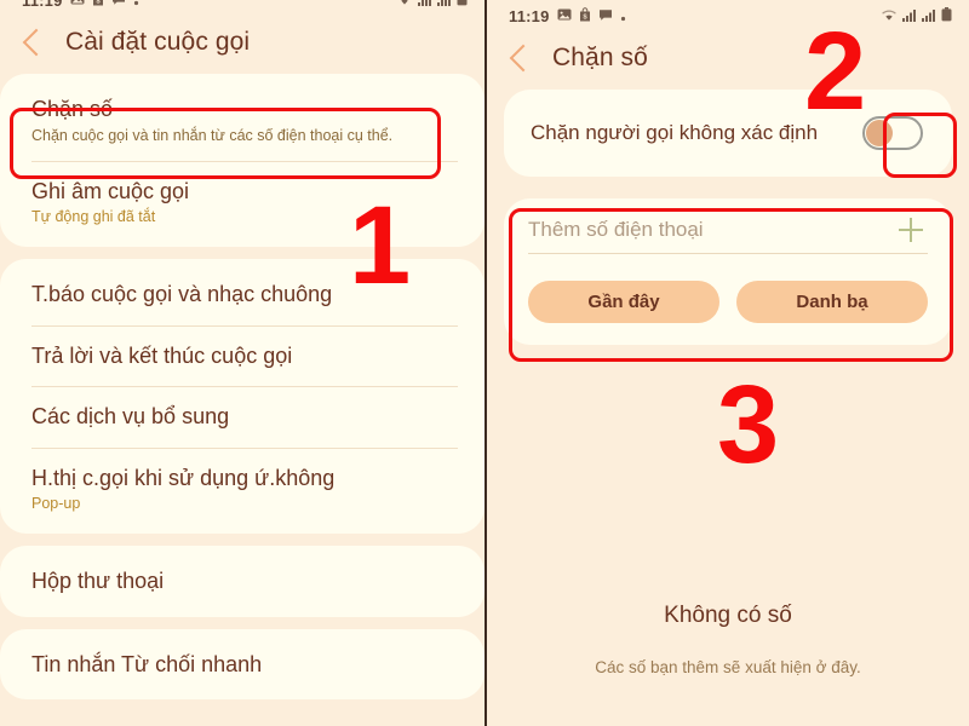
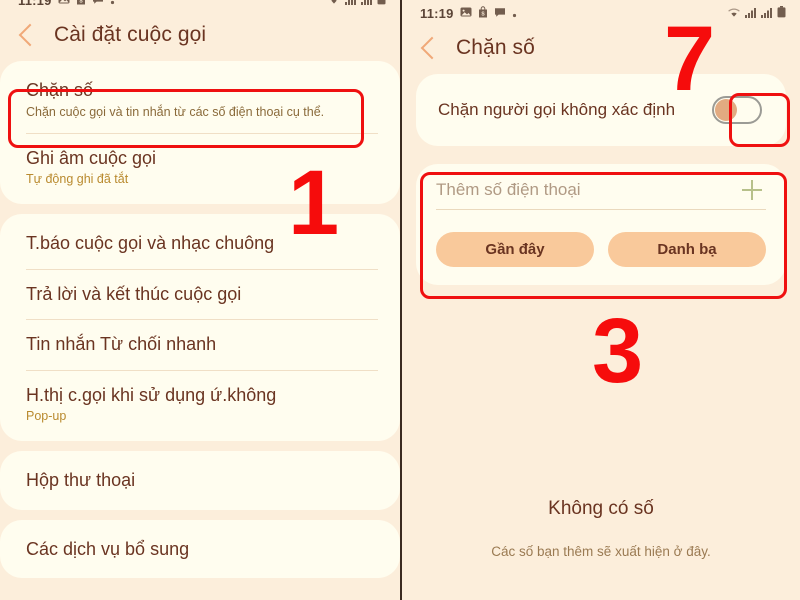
  11:19
  Cài đặt cuộc gọi
  Chặn số
  Chặn cuộc gọi và tin nhắn từ các số điện thoại cụ thể.
  Ghi âm cuộc gọi
  Tự động ghi đã tắt
  T.báo cuộc gọi và nhạc chuông
  Trả lời và kết thúc cuộc gọi
- Các dịch vụ bổ sung
+ Tin nhắn Từ chối nhanh
  H.thị c.gọi khi sử dụng ứ.không
  Pop-up
  Hộp thư thoại
- Tin nhắn Từ chối nhanh
+ Các dịch vụ bổ sung
  1
  11:19
  Chặn số
  Chặn người gọi không xác định
  Thêm số điện thoại
  Gần đây
  Danh bạ
  Không có số
  Các số bạn thêm sẽ xuất hiện ở đây.
- 2
+ 7
  3
